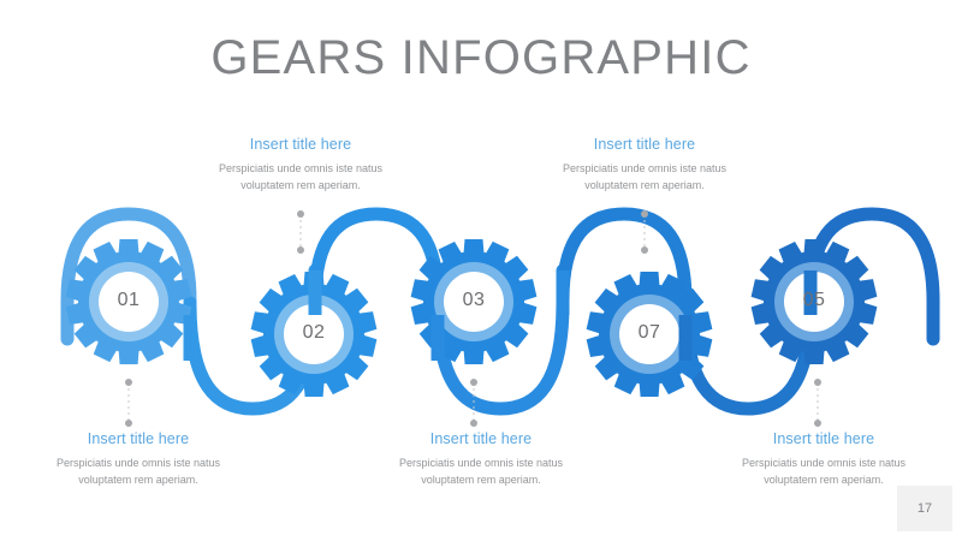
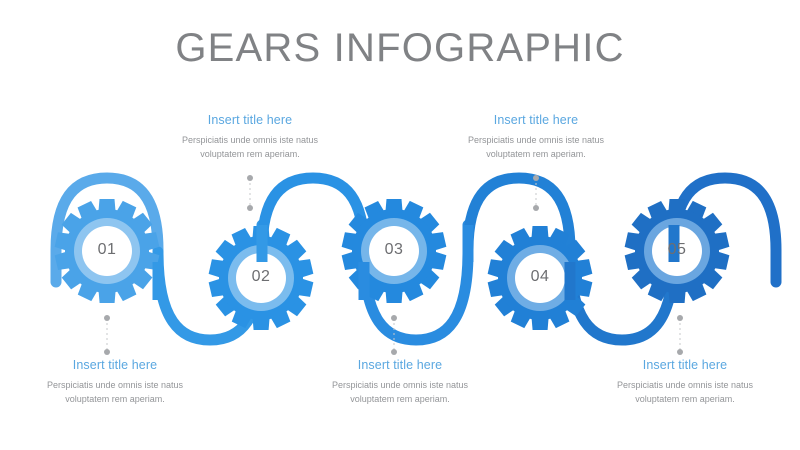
  GEARS INFOGRAPHIC
  01
  02
  03
- 07
+ 04
  05
  Insert title here
  Perspiciatis unde omnis iste natus voluptatem rem aperiam.
  Insert title here
  Perspiciatis unde omnis iste natus voluptatem rem aperiam.
  Insert title here
  Perspiciatis unde omnis iste natus voluptatem rem aperiam.
  Insert title here
  Perspiciatis unde omnis iste natus voluptatem rem aperiam.
  Insert title here
  Perspiciatis unde omnis iste natus voluptatem rem aperiam.
- 17
